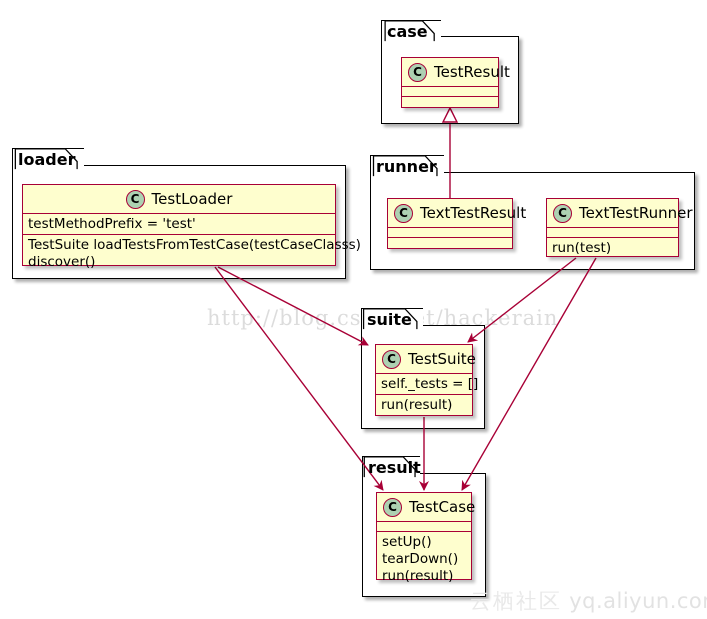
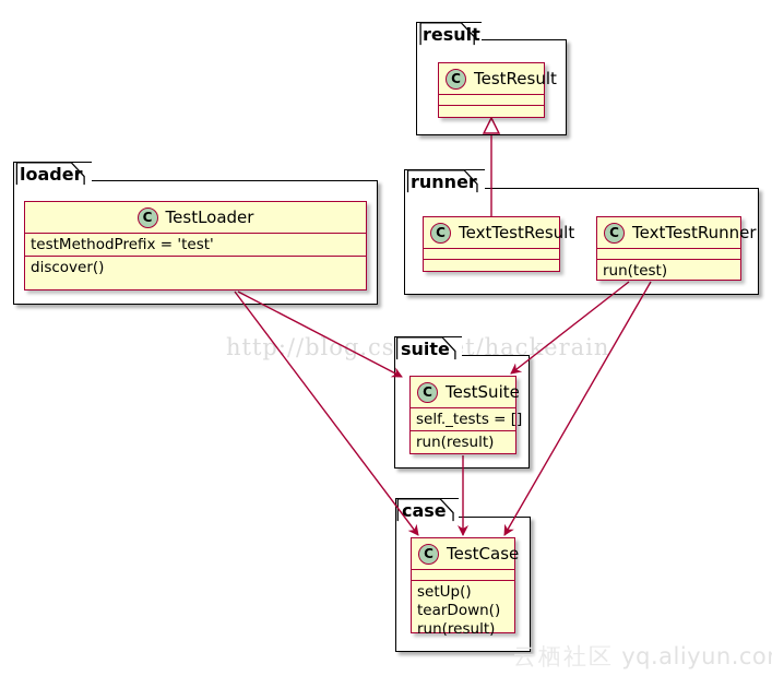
  http://blog.cst/hackerain
- case
+ result
  C
  TestResult
  loader
  C
  TestLoader
  testMethodPrefix = 'test'
- TestSuite loadTestsFromTestCase(testCaseClasss)
  discover()
  runner
  C
  TextTestResult
  C
  TextTestRunner
  run(test)
  suite
  C
  TestSuite
  self._tests = []
  run(result)
- result
+ case
  C
  TestCase
  setUp()
  tearDown()
  run(result)
  云栖社区 yq.aliyun.co
